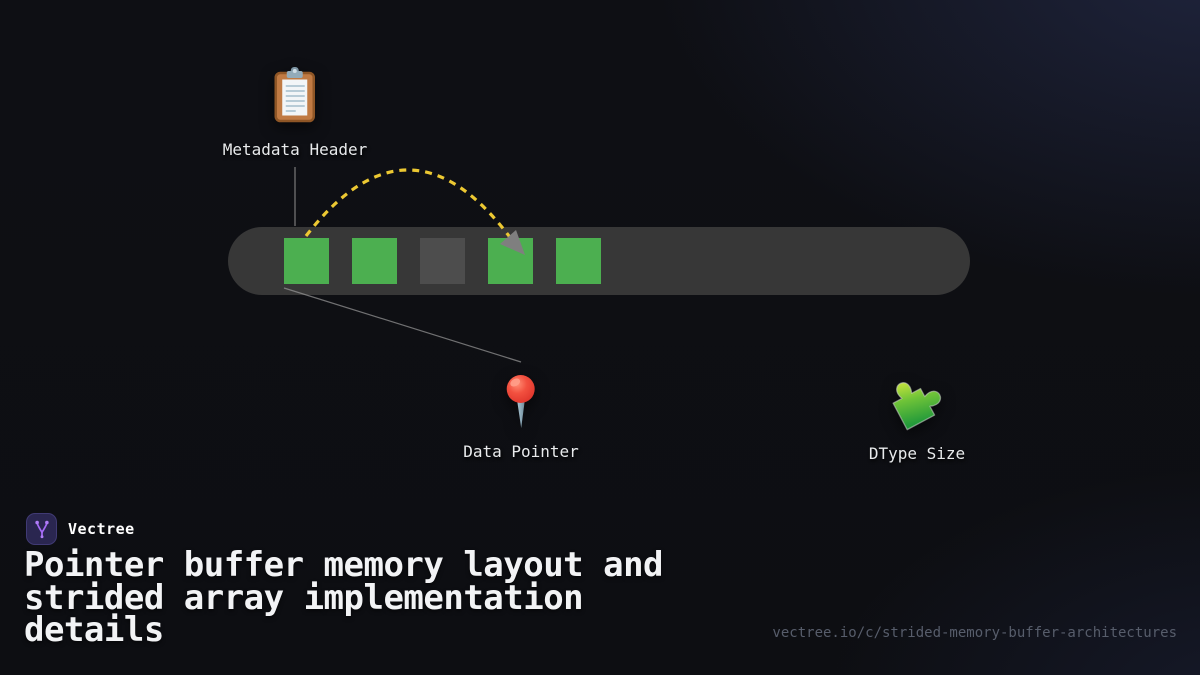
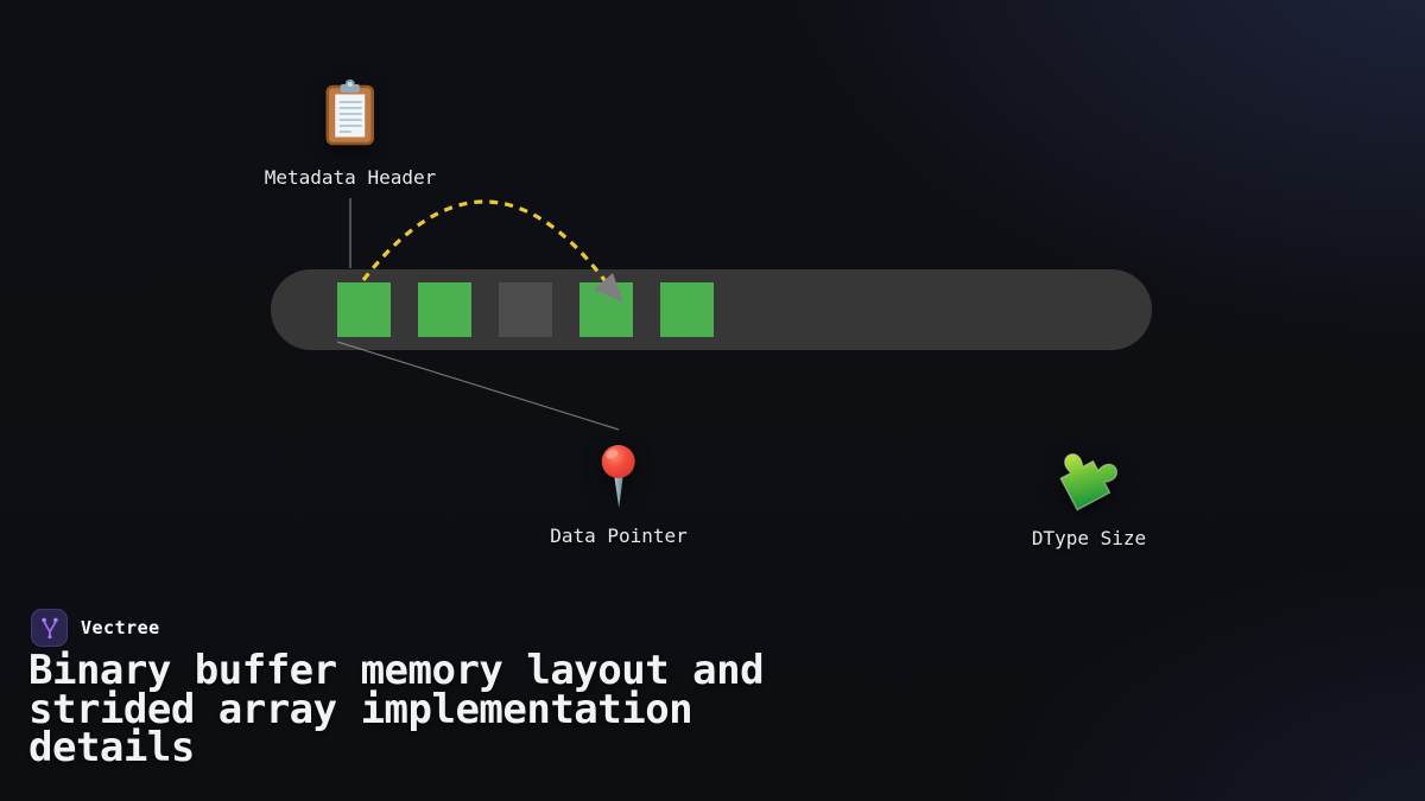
  Metadata Header
  Data Pointer
  DType Size
  Vectree
- Pointer buffer memory layout and strided array implementation details
+ Binary buffer memory layout and strided array implementation details
- vectree.io/c/strided-memory-buffer-architectures
